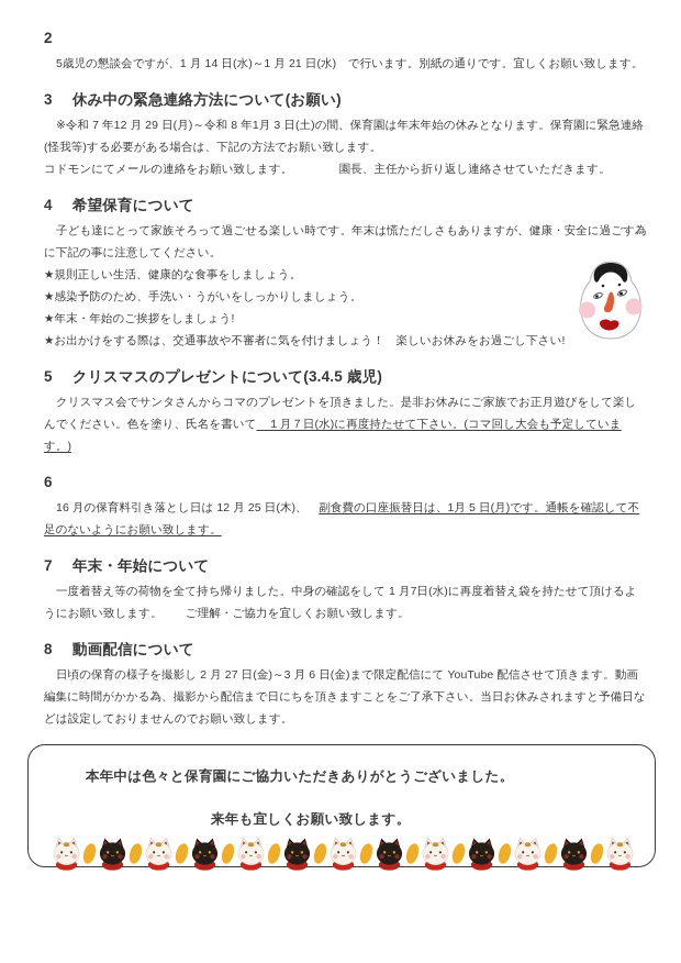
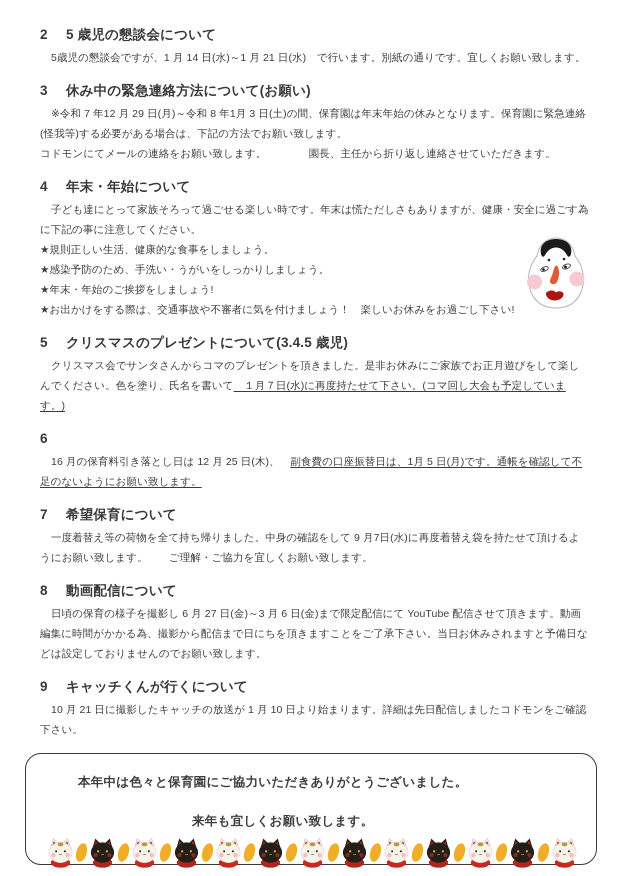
  2
+ 5 歳児の懇談会について
  5歳児の懇談会ですが、1 月 14 日(水)～1 月 21 日(水) で行います。別紙の通りです。宜しくお願い致します。
  3
  休み中の緊急連絡方法について(お願い)
  ※令和 7 年12 月 29 日(月)～令和 8 年1月 3 日(土)の間、保育園は年末年始の休みとなります。保育園に緊急連絡(怪我等)する必要がある場合は、下記の方法でお願い致します。
  コドモンにてメールの連絡をお願い致します。 園長、主任から折り返し連絡させていただきます。
  4
- 希望保育について
+ 年末・年始について
  子ども達にとって家族そろって過ごせる楽しい時です。年末は慌ただしさもありますが、健康・安全に過ごす為に下記の事に注意してください。
  ★規則正しい生活、健康的な食事をしましょう。
  ★感染予防のため、手洗い・うがいをしっかりしましょう。
  ★年末・年始のご挨拶をしましょう!
  ★お出かけをする際は、交通事故や不審者に気を付けましょう！ 楽しいお休みをお過ごし下さい!
  5
  クリスマスのプレゼントについて(3.4.5 歳児)
  クリスマス会でサンタさんからコマのプレゼントを頂きました。是非お休みにご家族でお正月遊びをして楽しんでください。色を塗り、氏名を書いて １月７日(水)に再度持たせて下さい。(コマ回し大会も予定しています。)
  6
  16 月の保育料引き落とし日は 12 月 25 日(木)、 副食費の口座振替日は、1月 5 日(月)です。通帳を確認して不足のないようにお願い致します。
  7
- 年末・年始について
+ 希望保育について
- 一度着替え等の荷物を全て持ち帰りました。中身の確認をして 1 月7日(水)に再度着替え袋を持たせて頂けるようにお願い致します。 ご理解・ご協力を宜しくお願い致します。
+ 一度着替え等の荷物を全て持ち帰りました。中身の確認をして 9 月7日(水)に再度着替え袋を持たせて頂けるようにお願い致します。 ご理解・ご協力を宜しくお願い致します。
  8
  動画配信について
- 日頃の保育の様子を撮影し 2 月 27 日(金)～3 月 6 日(金)まで限定配信にて YouTube 配信させて頂きます。動画編集に時間がかかる為、撮影から配信まで日にちを頂きますことをご了承下さい。当日お休みされますと予備日などは設定しておりませんのでお願い致します。
+ 日頃の保育の様子を撮影し 6 月 27 日(金)～3 月 6 日(金)まで限定配信にて YouTube 配信させて頂きます。動画編集に時間がかかる為、撮影から配信まで日にちを頂きますことをご了承下さい。当日お休みされますと予備日などは設定しておりませんのでお願い致します。
+ 9
+ キャッチくんが行くについて
+ 10 月 21 日に撮影したキャッチの放送が 1 月 10 日より始まります。詳細は先日配信しましたコドモンをご確認下さい。
  本年中は色々と保育園にご協力いただきありがとうございました。
  来年も宜しくお願い致します。
